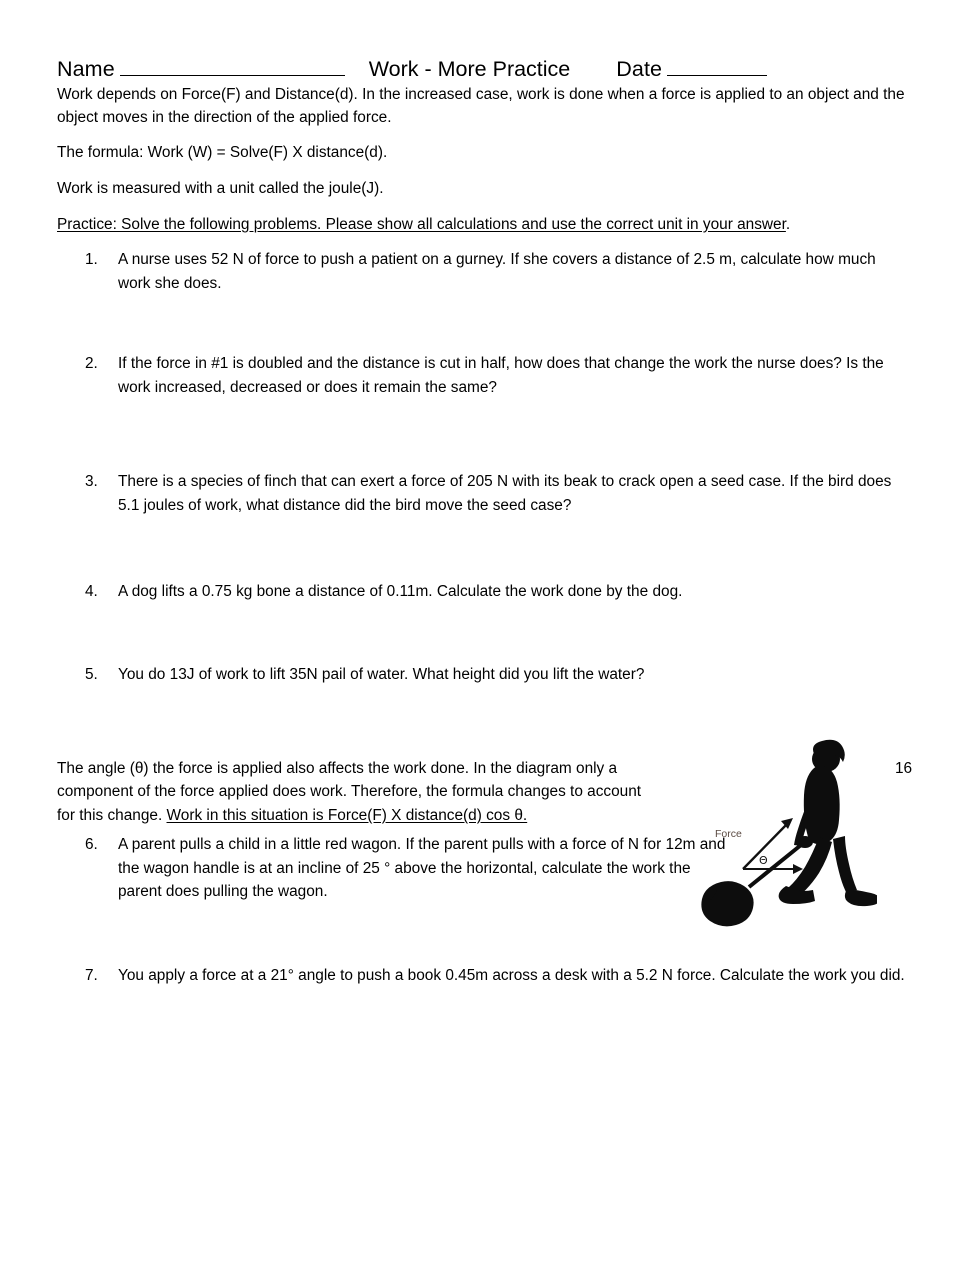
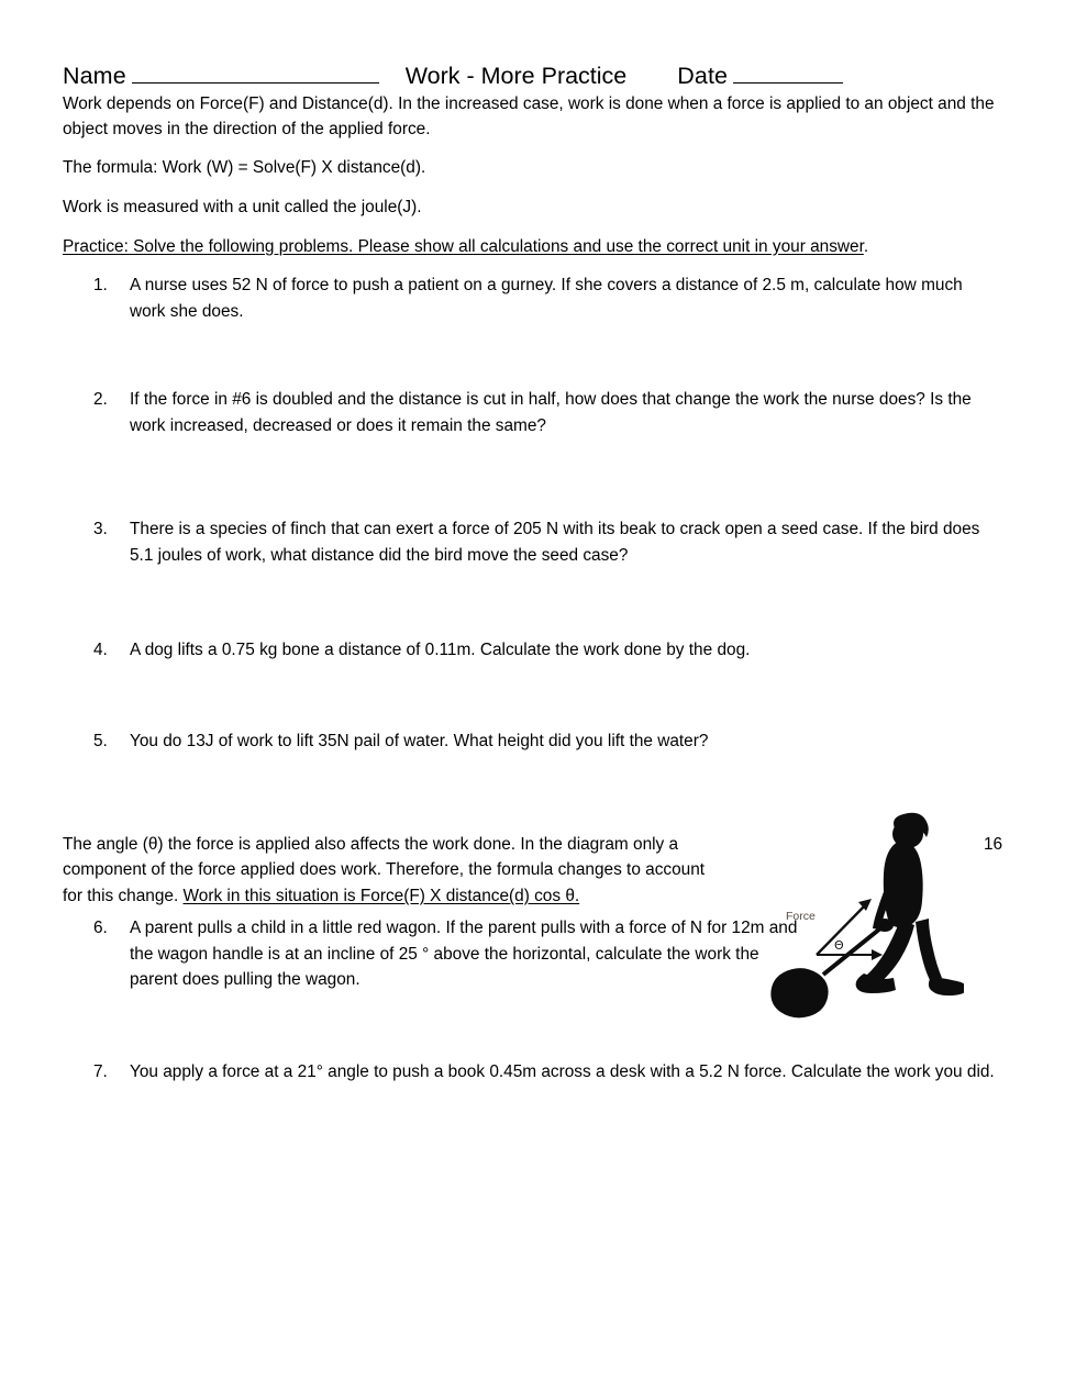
  Name Work - More Practice Date
  Work depends on Force(F) and Distance(d). In the increased case, work is done when a force is applied to an object and the object moves in the direction of the applied force.
  The formula: Work (W) = Solve(F) X distance(d).
  Work is measured with a unit called the joule(J).
  Practice: Solve the following problems. Please show all calculations and use the correct unit in your answer.
  1.
  A nurse uses 52 N of force to push a patient on a gurney. If she covers a distance of 2.5 m, calculate how much work she does.
  2.
- If the force in #1 is doubled and the distance is cut in half, how does that change the work the nurse does? Is the work increased, decreased or does it remain the same?
+ If the force in #6 is doubled and the distance is cut in half, how does that change the work the nurse does? Is the work increased, decreased or does it remain the same?
  3.
  There is a species of finch that can exert a force of 205 N with its beak to crack open a seed case. If the bird does 5.1 joules of work, what distance did the bird move the seed case?
  4.
  A dog lifts a 0.75 kg bone a distance of 0.11m. Calculate the work done by the dog.
  5.
  You do 13J of work to lift 35N pail of water. What height did you lift the water?
  Θ
  Force
  The angle (θ) the force is applied also affects the work done. In the diagram only a component of the force applied does work. Therefore, the formula changes to account for this change. Work in this situation is Force(F) X distance(d) cos θ.
  6.
  A parent pulls a child in a little red wagon. If the parent pulls with a force of N for 12m and the wagon handle is at an incline of 25 ° above the horizontal, calculate the work the parent does pulling the wagon.
  16
  7.
  You apply a force at a 21° angle to push a book 0.45m across a desk with a 5.2 N force. Calculate the work you did.
